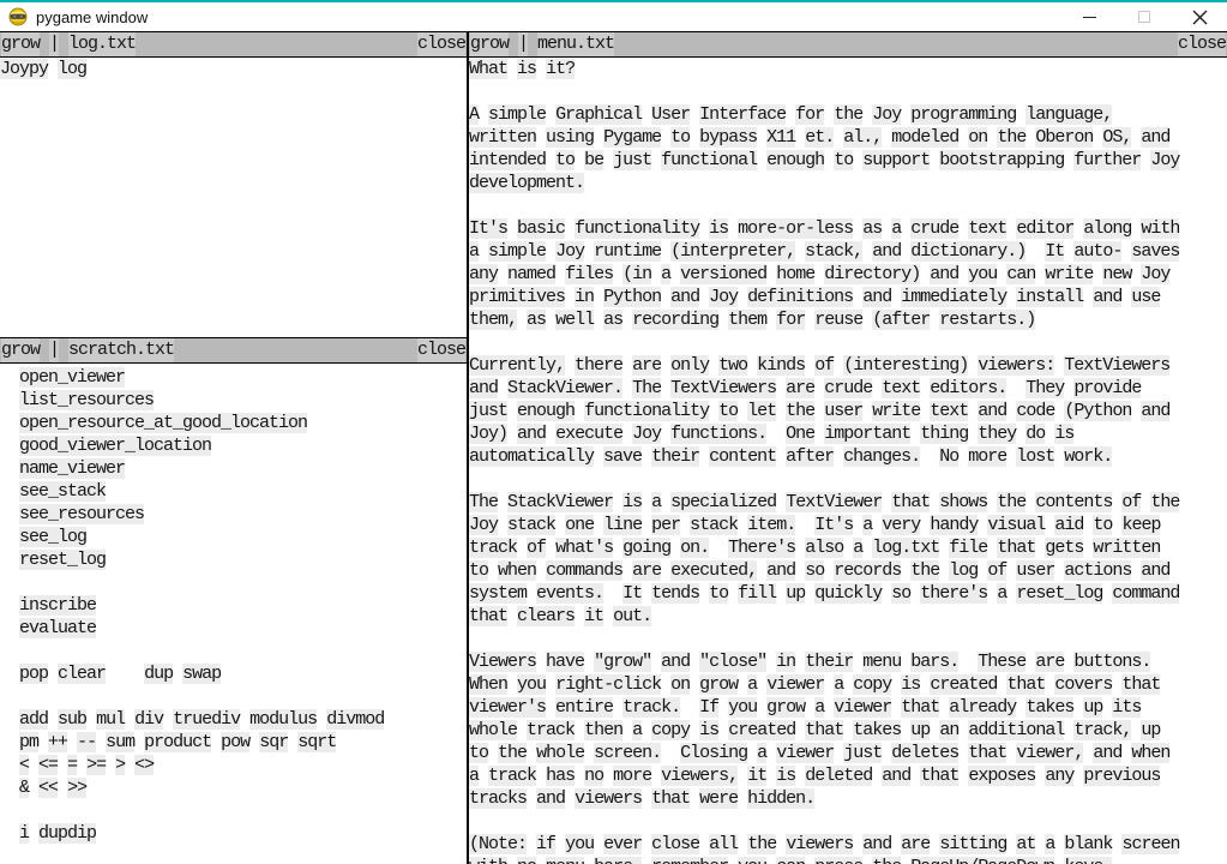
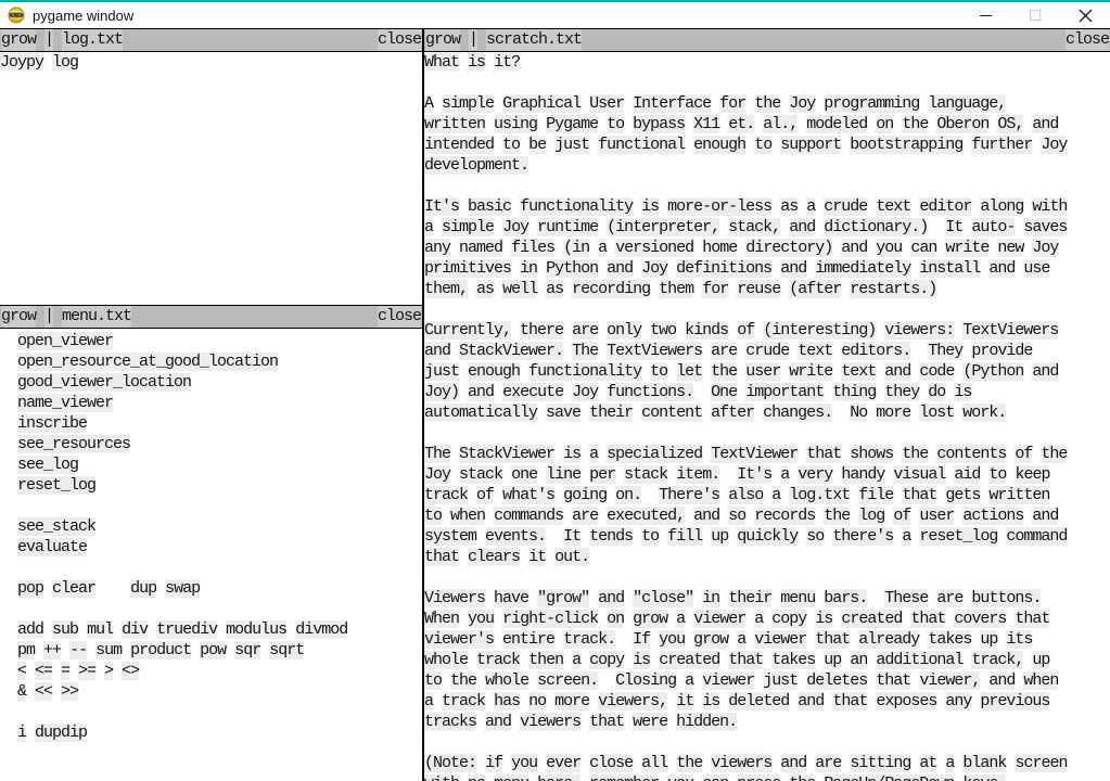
  pygame window
  grow
  |
  log.txt
  close
  Joypy log
  grow
  |
- scratch.txt
+ menu.txt
  close
  open_viewer
- list_resources
  open_resource_at_good_location
  good_viewer_location
  name_viewer
- see_stack
+ inscribe
  see_resources
  see_log
  reset_log
- inscribe
+ see_stack
  evaluate
  pop clear dup swap
  add sub mul div truediv modulus divmod
  pm ++ -- sum product pow sqr sqrt
  < <= = >= > <>
  & << >>
  i dupdip
  grow
  |
- menu.txt
+ scratch.txt
  close
  What is it?
  A simple Graphical User Interface for the Joy programming language,
  written using Pygame to bypass X11 et. al., modeled on the Oberon OS, and
  intended to be just functional enough to support bootstrapping further Joy
  development.
  It's basic functionality is more-or-less as a crude text editor along with
  a simple Joy runtime (interpreter, stack, and dictionary.) It auto- saves
  any named files (in a versioned home directory) and you can write new Joy
  primitives in Python and Joy definitions and immediately install and use
  them, as well as recording them for reuse (after restarts.)
  Currently, there are only two kinds of (interesting) viewers: TextViewers
  and StackViewer. The TextViewers are crude text editors. They provide
  just enough functionality to let the user write text and code (Python and
  Joy) and execute Joy functions. One important thing they do is
  automatically save their content after changes. No more lost work.
  The StackViewer is a specialized TextViewer that shows the contents of the
  Joy stack one line per stack item. It's a very handy visual aid to keep
  track of what's going on. There's also a log.txt file that gets written
  to when commands are executed, and so records the log of user actions and
  system events. It tends to fill up quickly so there's a reset_log command
  that clears it out.
  Viewers have "grow" and "close" in their menu bars. These are buttons.
  When you right-click on grow a viewer a copy is created that covers that
  viewer's entire track. If you grow a viewer that already takes up its
  whole track then a copy is created that takes up an additional track, up
  to the whole screen. Closing a viewer just deletes that viewer, and when
  a track has no more viewers, it is deleted and that exposes any previous
  tracks and viewers that were hidden.
  (Note: if you ever close all the viewers and are sitting at a blank screen
